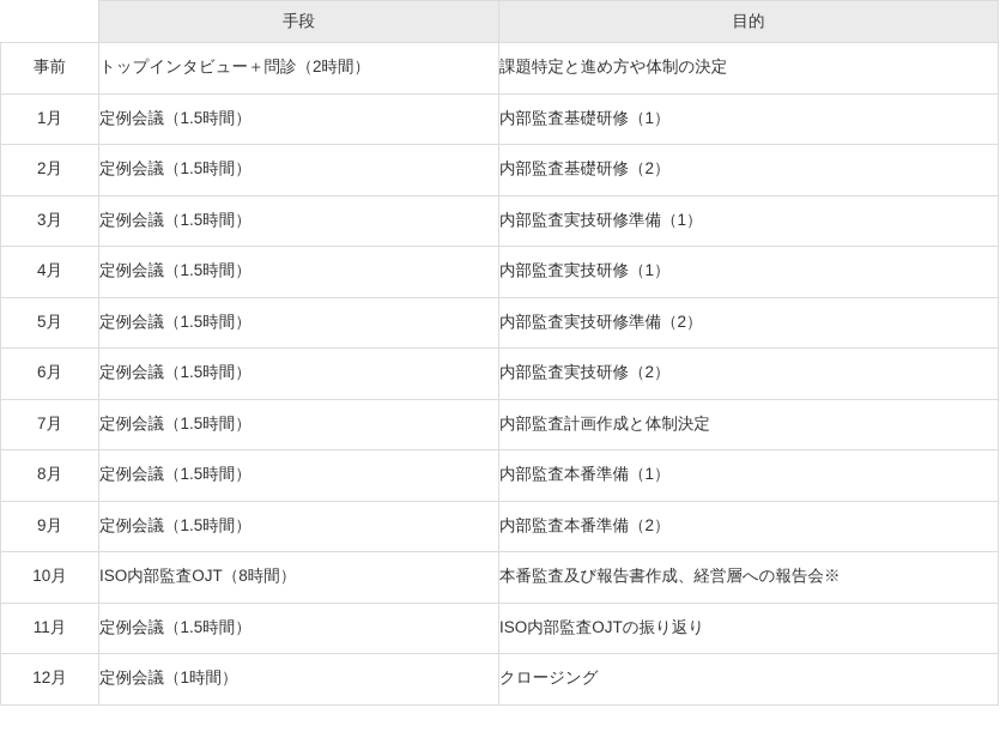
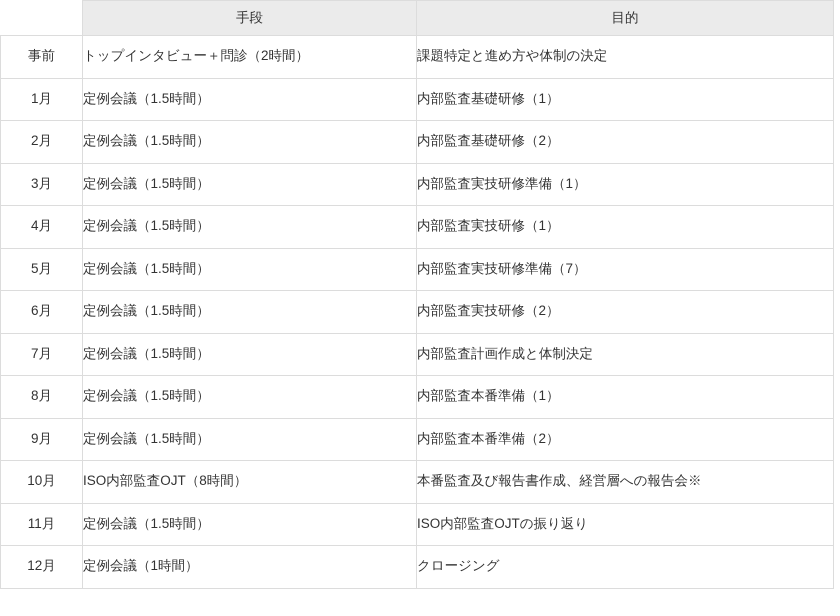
  	手段	目的
  事前	トップインタビュー＋問診（2時間）	課題特定と進め方や体制の決定
  1月	定例会議（1.5時間）	内部監査基礎研修（1）
  2月	定例会議（1.5時間）	内部監査基礎研修（2）
  3月	定例会議（1.5時間）	内部監査実技研修準備（1）
  4月	定例会議（1.5時間）	内部監査実技研修（1）
- 5月	定例会議（1.5時間）	内部監査実技研修準備（2）
+ 5月	定例会議（1.5時間）	内部監査実技研修準備（7）
  6月	定例会議（1.5時間）	内部監査実技研修（2）
  7月	定例会議（1.5時間）	内部監査計画作成と体制決定
  8月	定例会議（1.5時間）	内部監査本番準備（1）
  9月	定例会議（1.5時間）	内部監査本番準備（2）
  10月	ISO内部監査OJT（8時間）	本番監査及び報告書作成、経営層への報告会※
  11月	定例会議（1.5時間）	ISO内部監査OJTの振り返り
  12月	定例会議（1時間）	クロージング
